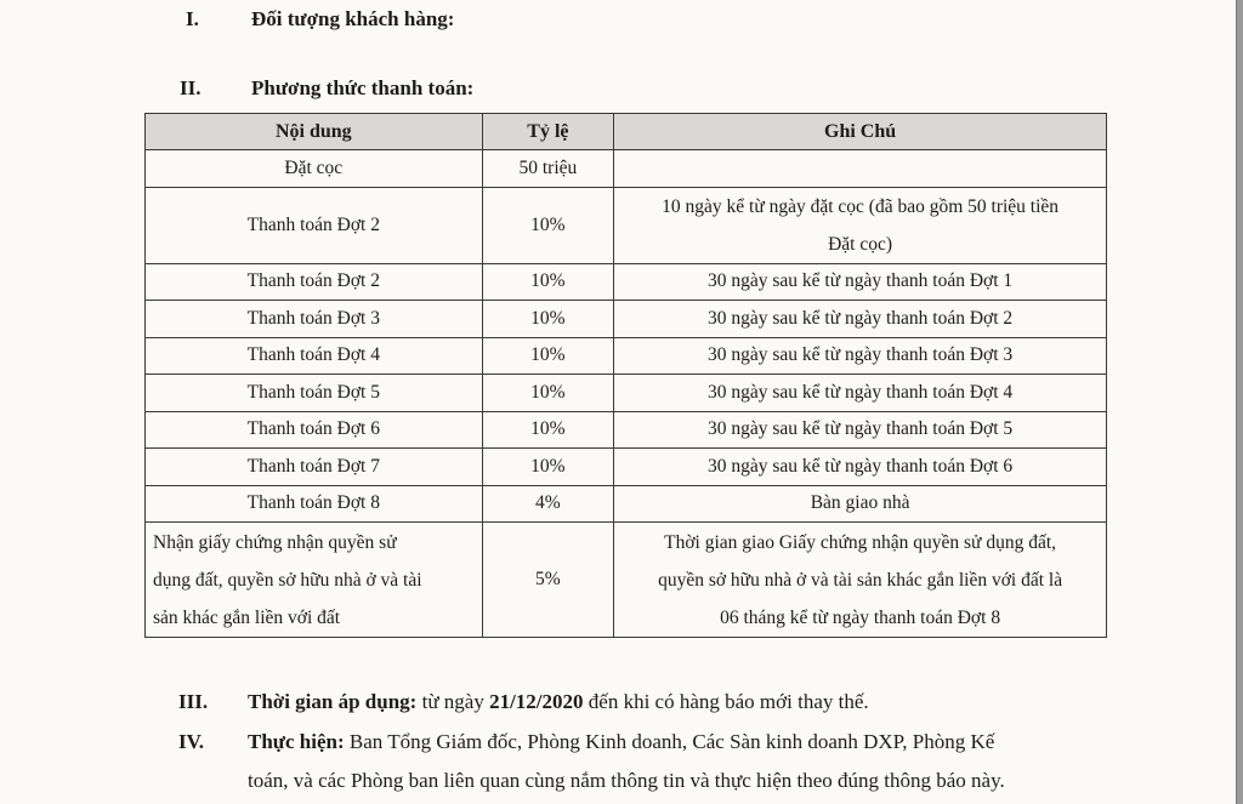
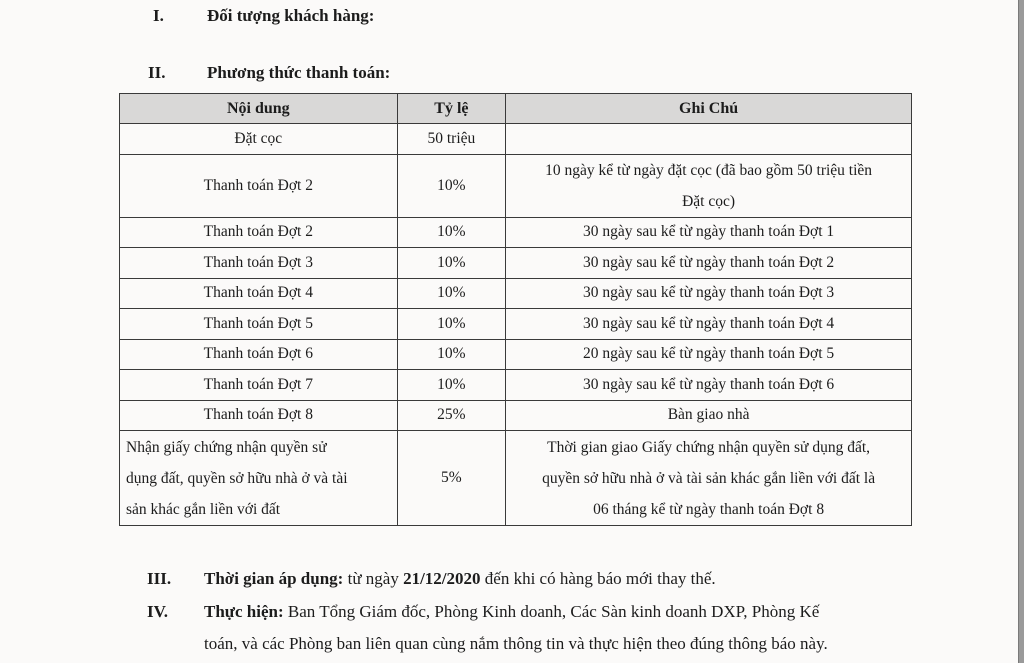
  I.
  Đối tượng khách hàng:
  II.
  Phương thức thanh toán:
  Nội dung	Tỷ lệ	Ghi Chú
  Đặt cọc	50 triệu
  Thanh toán Đợt 2	10%	10 ngày kể từ ngày đặt cọc (đã bao gồm 50 triệu tiền Đặt cọc)
  Thanh toán Đợt 2	10%	30 ngày sau kể từ ngày thanh toán Đợt 1
  Thanh toán Đợt 3	10%	30 ngày sau kể từ ngày thanh toán Đợt 2
  Thanh toán Đợt 4	10%	30 ngày sau kể từ ngày thanh toán Đợt 3
  Thanh toán Đợt 5	10%	30 ngày sau kể từ ngày thanh toán Đợt 4
- Thanh toán Đợt 6	10%	30 ngày sau kể từ ngày thanh toán Đợt 5
+ Thanh toán Đợt 6	10%	20 ngày sau kể từ ngày thanh toán Đợt 5
  Thanh toán Đợt 7	10%	30 ngày sau kể từ ngày thanh toán Đợt 6
- Thanh toán Đợt 8	4%	Bàn giao nhà
+ Thanh toán Đợt 8	25%	Bàn giao nhà
  Nhận giấy chứng nhận quyền sử dụng đất, quyền sở hữu nhà ở và tài sản khác gắn liền với đất	5%	Thời gian giao Giấy chứng nhận quyền sử dụng đất, quyền sở hữu nhà ở và tài sản khác gắn liền với đất là 06 tháng kể từ ngày thanh toán Đợt 8
  III.
  Thời gian áp dụng: từ ngày 21/12/2020 đến khi có hàng báo mới thay thế.
  IV.
  Thực hiện: Ban Tổng Giám đốc, Phòng Kinh doanh, Các Sàn kinh doanh DXP, Phòng Kế
  toán, và các Phòng ban liên quan cùng nắm thông tin và thực hiện theo đúng thông báo này.
